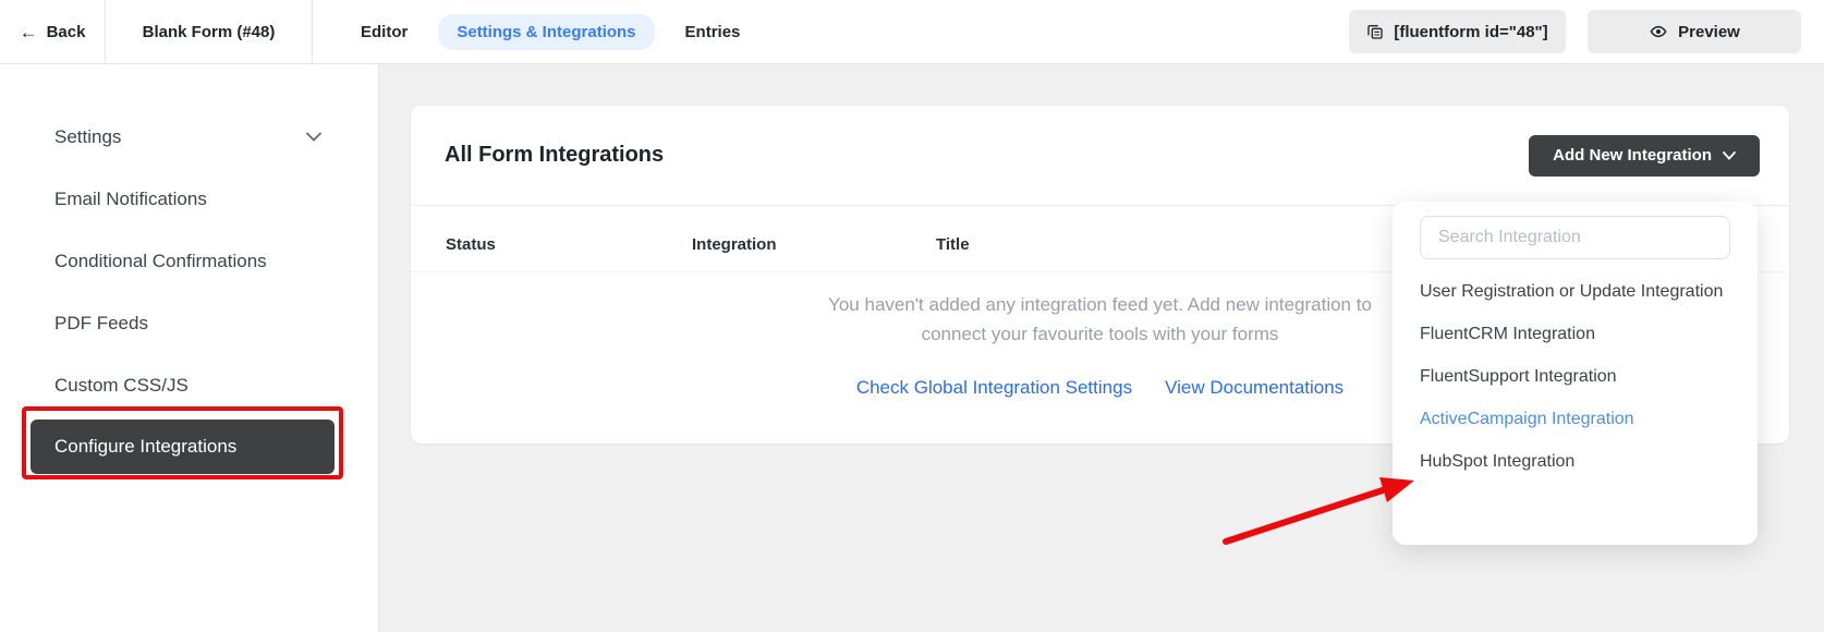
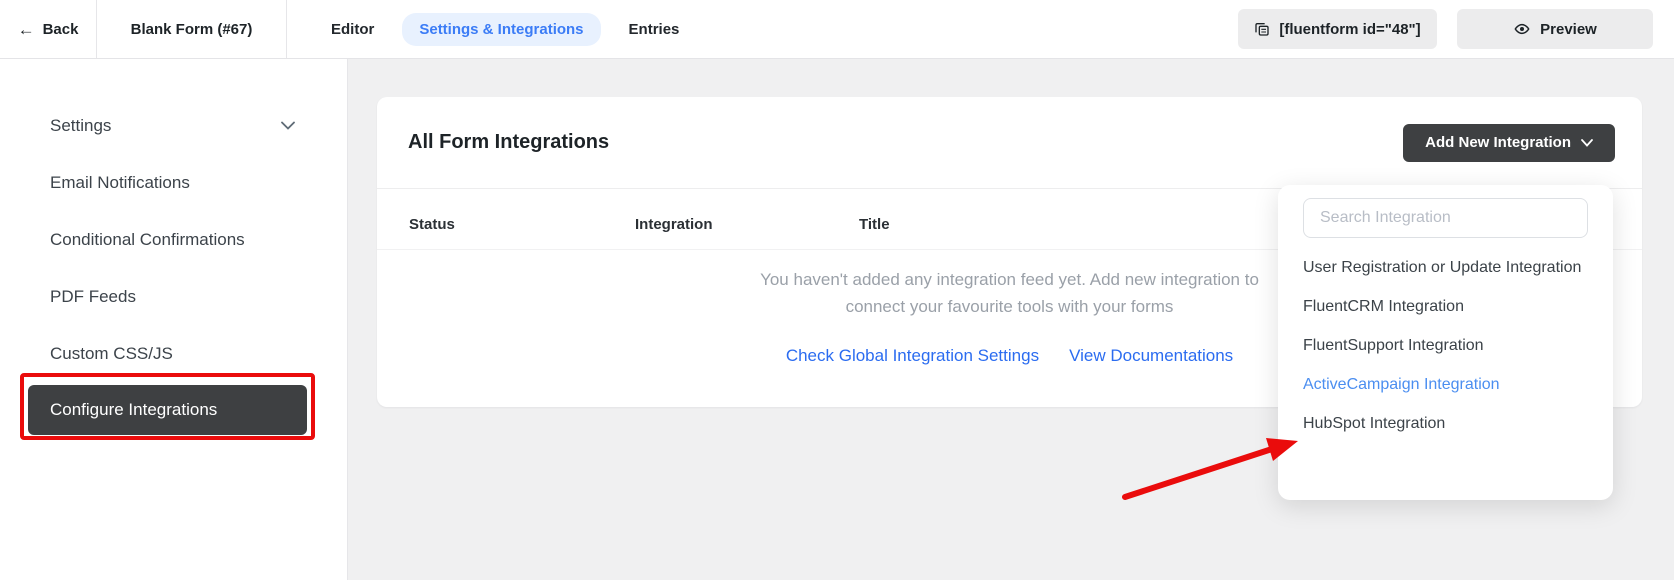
  ←
  Back
- Blank Form (#48)
+ Blank Form (#67)
  Editor
  Settings & Integrations
  Entries
  [fluentform id="48"]
  Preview
  Settings
  Email Notifications
  Conditional Confirmations
  PDF Feeds
  Custom CSS/JS
  Configure Integrations
  All Form Integrations
  Add New Integration
  Status
  Integration
  Title
  You haven't added any integration feed yet. Add new integration to
  connect your favourite tools with your forms
  Check Global Integration Settings
  View Documentations
  Search Integration
  User Registration or Update Integration
  FluentCRM Integration
  FluentSupport Integration
  ActiveCampaign Integration
  HubSpot Integration
